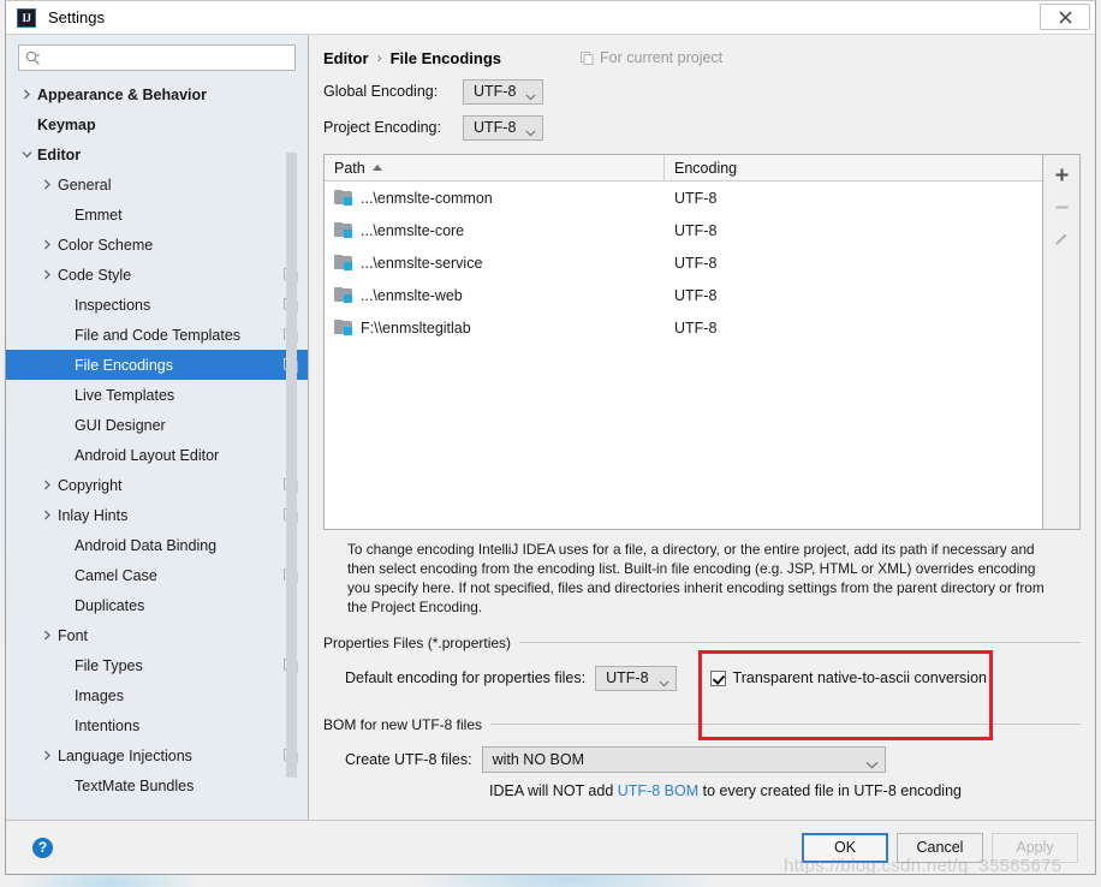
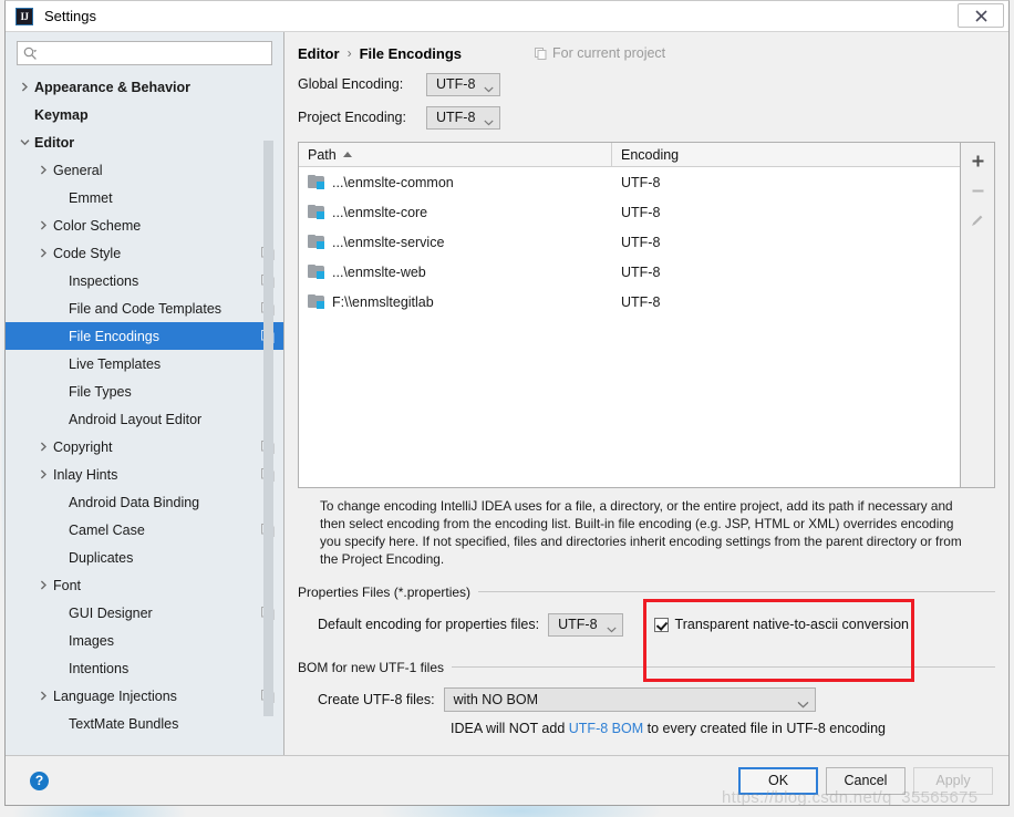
  IJ
  Settings
  Appearance & Behavior
  Keymap
  Editor
  General
  Emmet
  Color Scheme
  Code Style
  Inspections
  File and Code Templates
  File Encodings
  Live Templates
- GUI Designer
+ File Types
  Android Layout Editor
  Copyright
  Inlay Hints
  Android Data Binding
  Camel Case
  Duplicates
  Font
- File Types
+ GUI Designer
  Images
  Intentions
  Language Injections
  TextMate Bundles
  Editor
  ›
  File Encodings
  For current project
  Global Encoding:
  UTF-8
  Project Encoding:
  UTF-8
  Path
  Encoding
  ...\enmslte-common
  UTF-8
  ...\enmslte-core
  UTF-8
  ...\enmslte-service
  UTF-8
  ...\enmslte-web
  UTF-8
  F:\\enmsltegitlab
  UTF-8
  To change encoding IntelliJ IDEA uses for a file, a directory, or the entire project, add its path if necessary and then select encoding from the encoding list. Built-in file encoding (e.g. JSP, HTML or XML) overrides encoding you specify here. If not specified, files and directories inherit encoding settings from the parent directory or from the Project Encoding.
  Properties Files (*.properties)
  Default encoding for properties files:
  UTF-8
  Transparent native-to-ascii conversion
- BOM for new UTF-8 files
+ BOM for new UTF-1 files
  Create UTF-8 files:
  with NO BOM
  IDEA will NOT add UTF-8 BOM to every created file in UTF-8 encoding
  ?
  OK
  Cancel
  Apply
  https://blog.csdn.net/q_35565675
